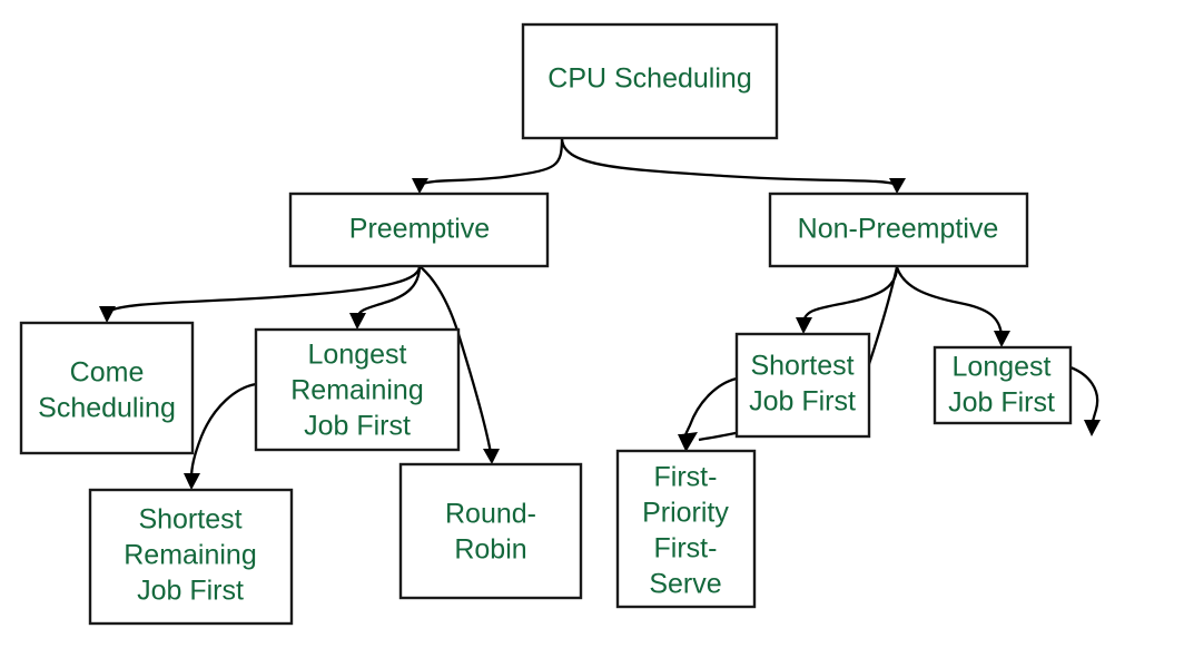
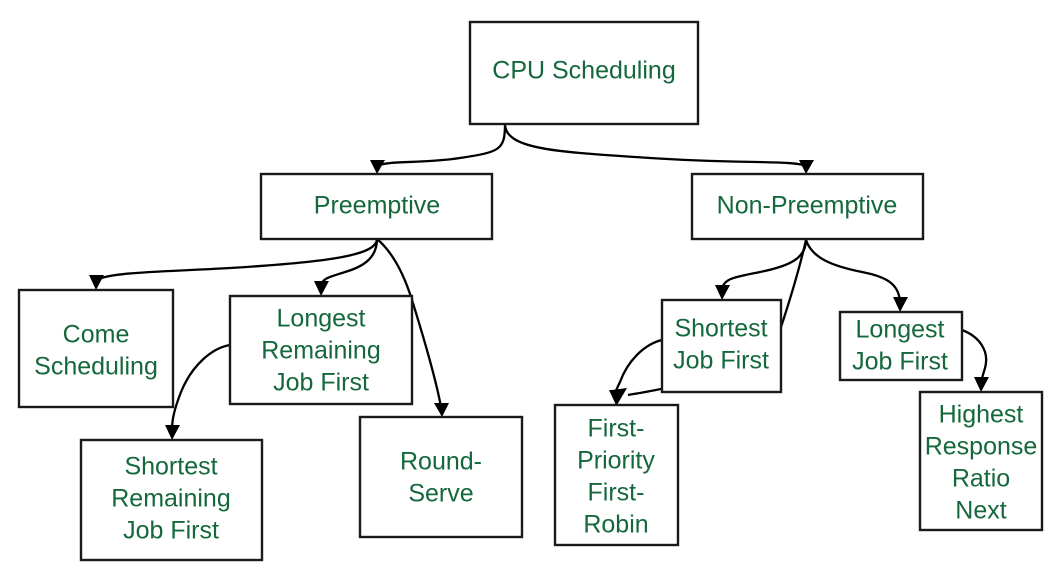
  CPU Scheduling
  Preemptive
  Non-Preemptive
  Come
  Scheduling
  Longest
  Remaining
  Job First
  Round-
- Robin
+ Serve
  Shortest
  Remaining
  Job First
  Shortest
  Job First
  Longest
  Job First
  First-
  Priority
  First-
- Serve
+ Robin
+ Highest
+ Response
+ Ratio
+ Next
